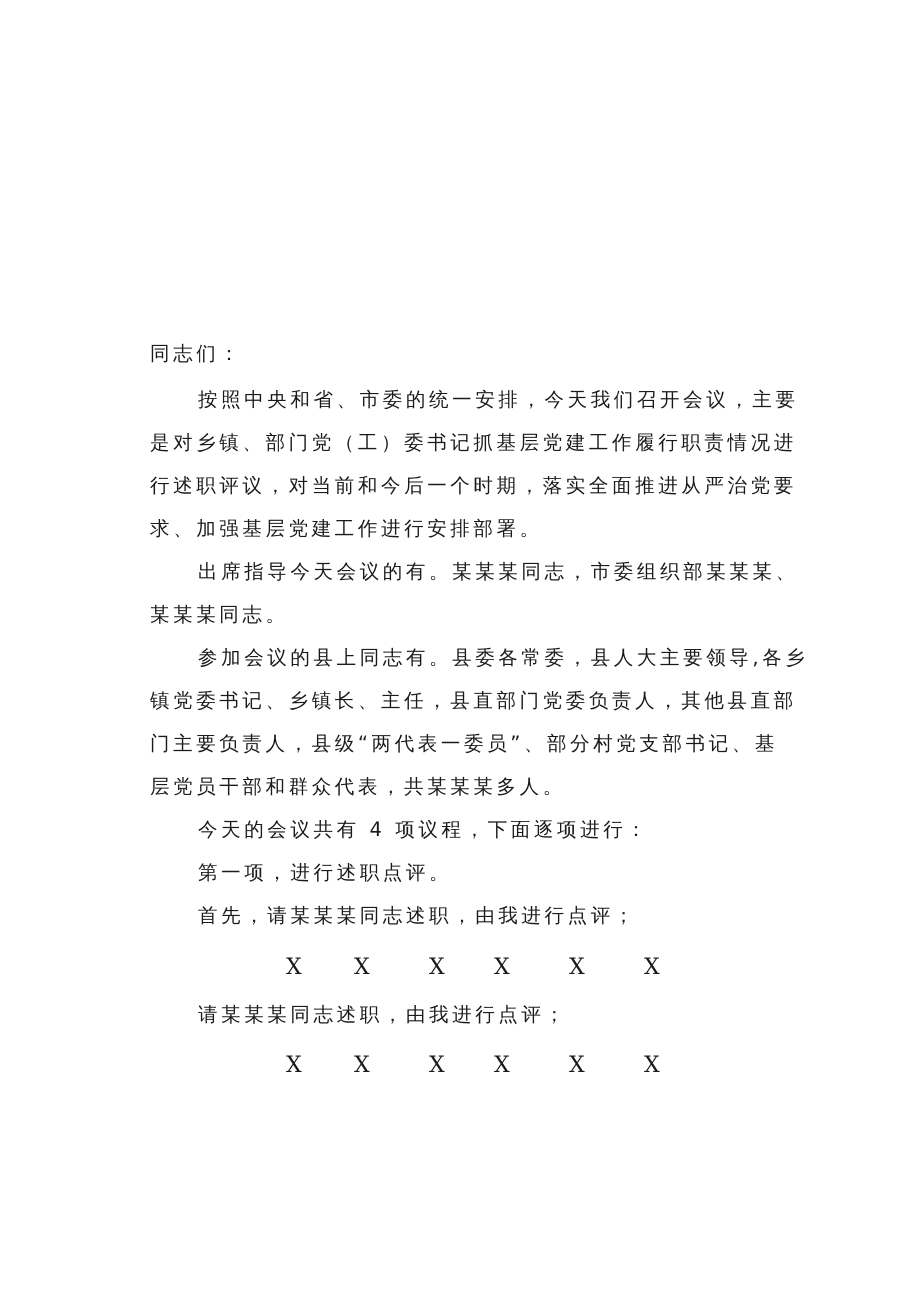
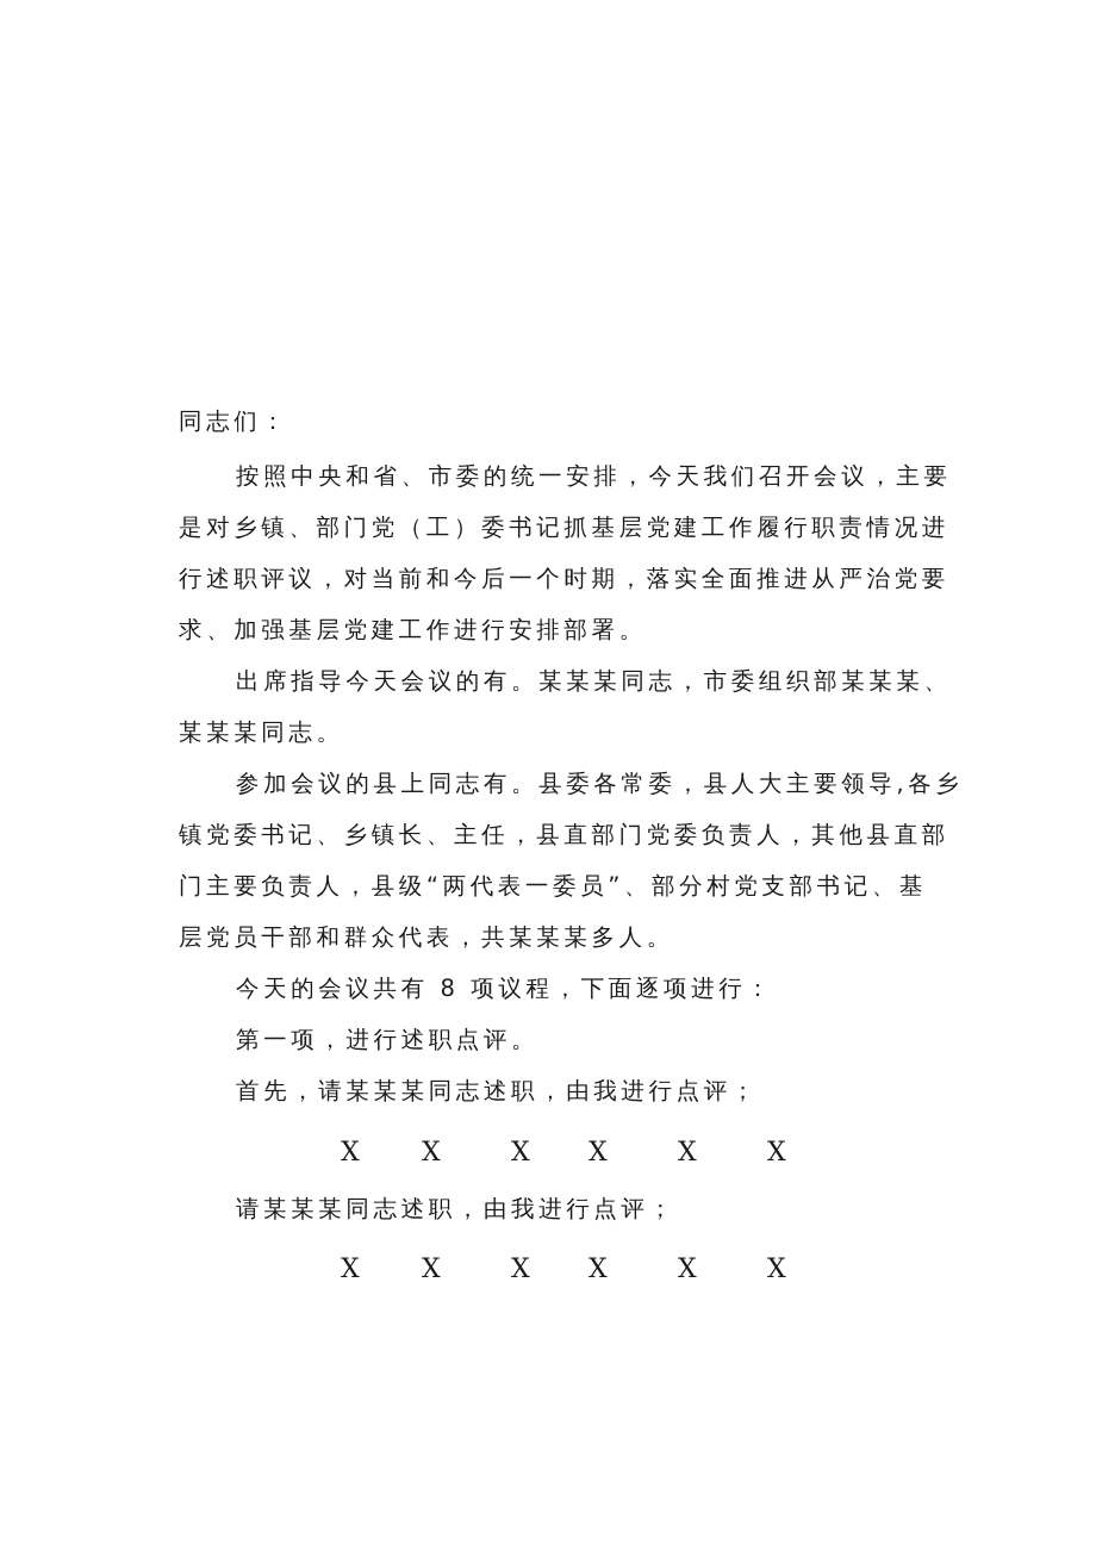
  同志们：
  按照中央和省、市委的统一安排，今天我们召开会议，主要
  是对乡镇、部门党（工）委书记抓基层党建工作履行职责情况进
  行述职评议，对当前和今后一个时期，落实全面推进从严治党要
  求、加强基层党建工作进行安排部署。
  出席指导今天会议的有。某某某同志，市委组织部某某某、
  某某某同志。
  参加会议的县上同志有。县委各常委，县人大主要领导,各乡
  镇党委书记、乡镇长、主任，县直部门党委负责人，其他县直部
  门主要负责人，县级“两代表一委员”、部分村党支部书记、基
  层党员干部和群众代表，共某某某多人。
- 今天的会议共有 4 项议程，下面逐项进行：
+ 今天的会议共有 8 项议程，下面逐项进行：
  第一项，进行述职点评。
  首先，请某某某同志述职，由我进行点评；
  请某某某同志述职，由我进行点评；
  X
  X
  X
  X
  X
  X
  X
  X
  X
  X
  X
  X
